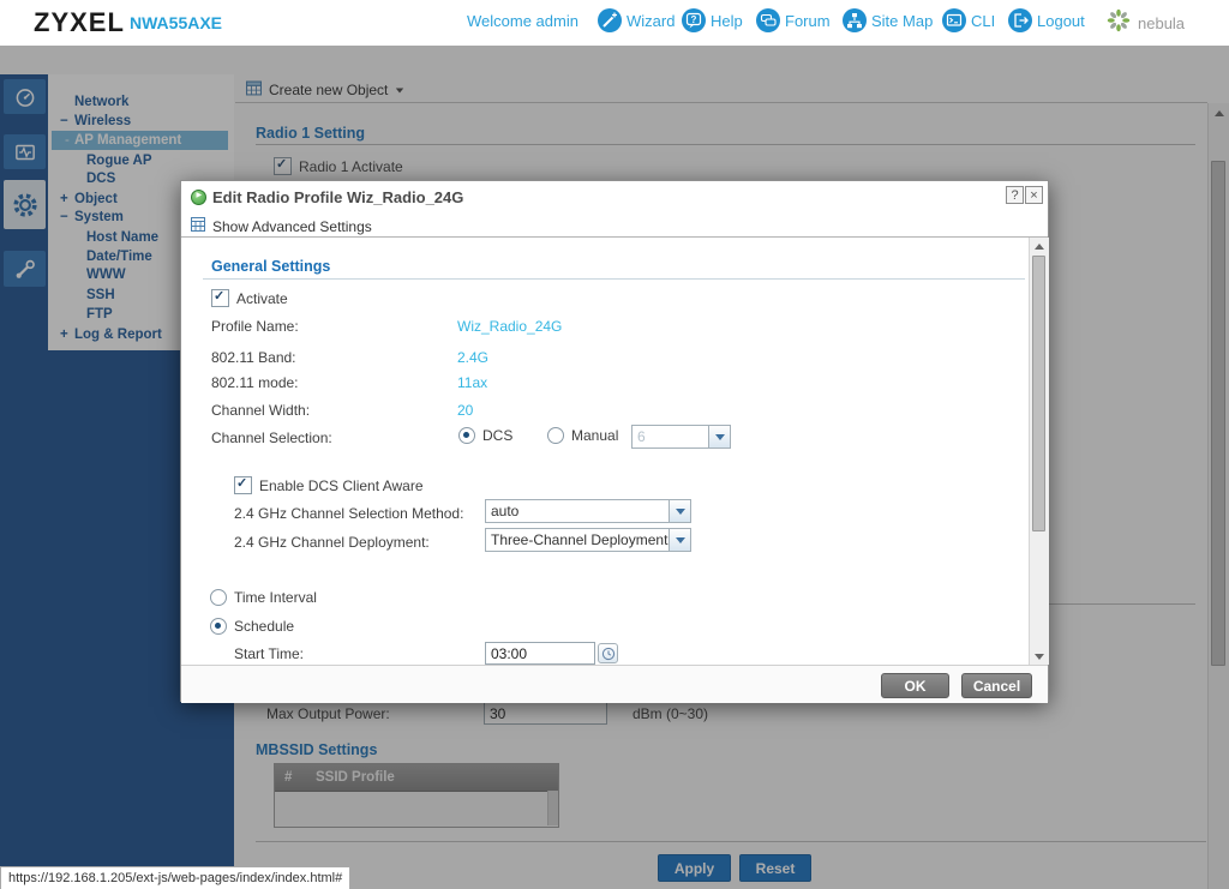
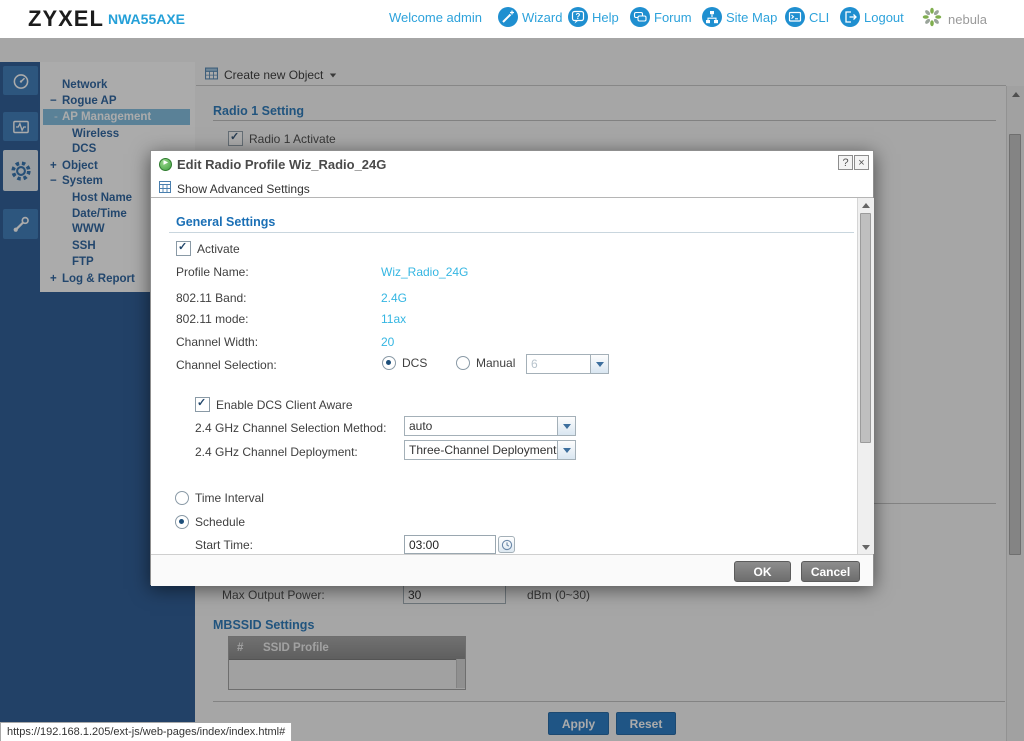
  ZYXEL
  NWA55AXE
  Welcome admin
  Wizard
  ?
  Help
  Forum
  Site Map
  CLI
  Logout
  nebula
  Network
- − Wireless
+ − Rogue AP
  -
  AP Management
- Rogue AP
+ Wireless
  DCS
  + Object
  − System
  Host Name
  Date/Time
  WWW
  SSH
  FTP
  + Log & Report
  Create new Object
  Radio 1 Setting
  Radio 1 Activate
  Max Output Power:
  30
  dBm (0~30)
  MBSSID Settings
  #
  SSID Profile
  Apply
  Reset
  Edit Radio Profile Wiz_Radio_24G
  ?
  ×
  Show Advanced Settings
  General Settings
  Activate
  Profile Name:
  Wiz_Radio_24G
  802.11 Band:
  2.4G
  802.11 mode:
  11ax
  Channel Width:
  20
  Channel Selection:
  DCS
  Manual
  6
  Enable DCS Client Aware
  2.4 GHz Channel Selection Method:
  auto
  2.4 GHz Channel Deployment:
  Three-Channel Deployment
  Time Interval
  Schedule
  Start Time:
  03:00
  OK
  Cancel
  https://192.168.1.205/ext-js/web-pages/index/index.html#
